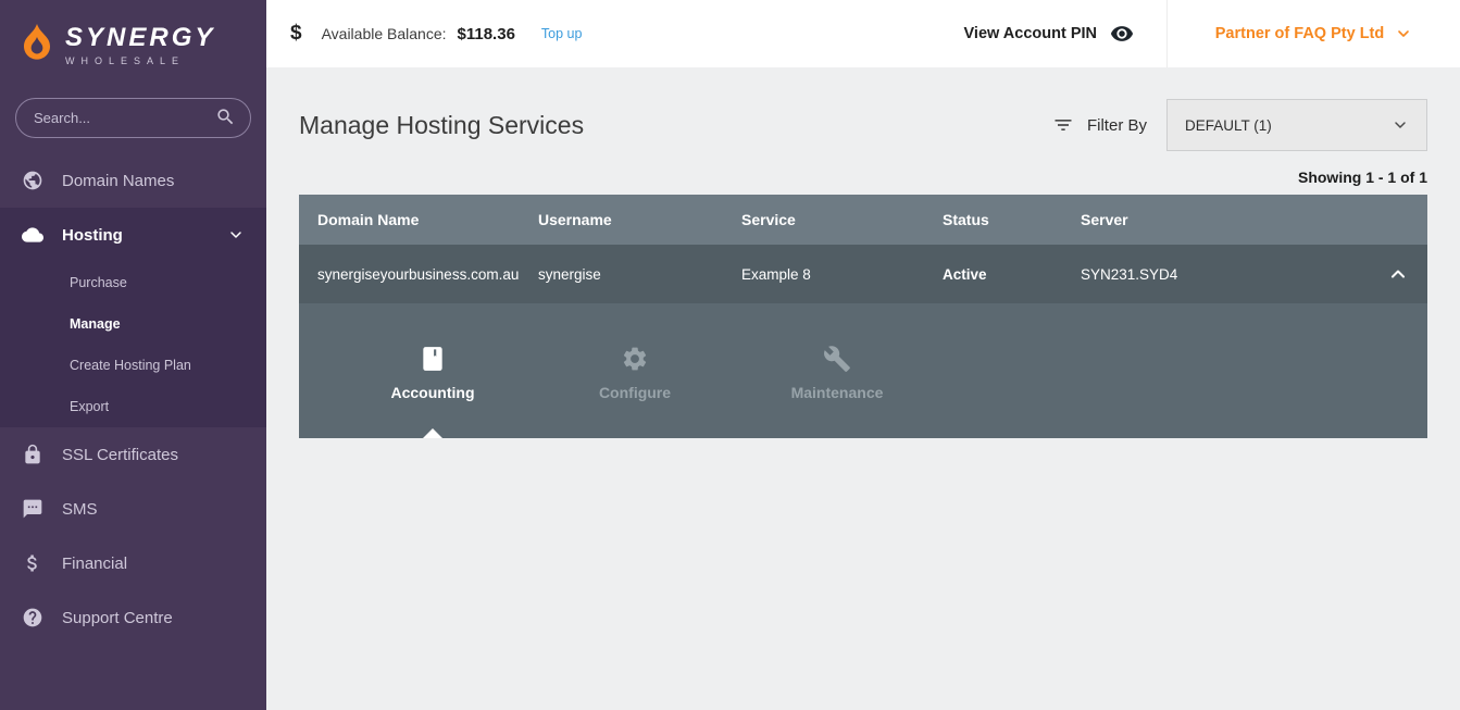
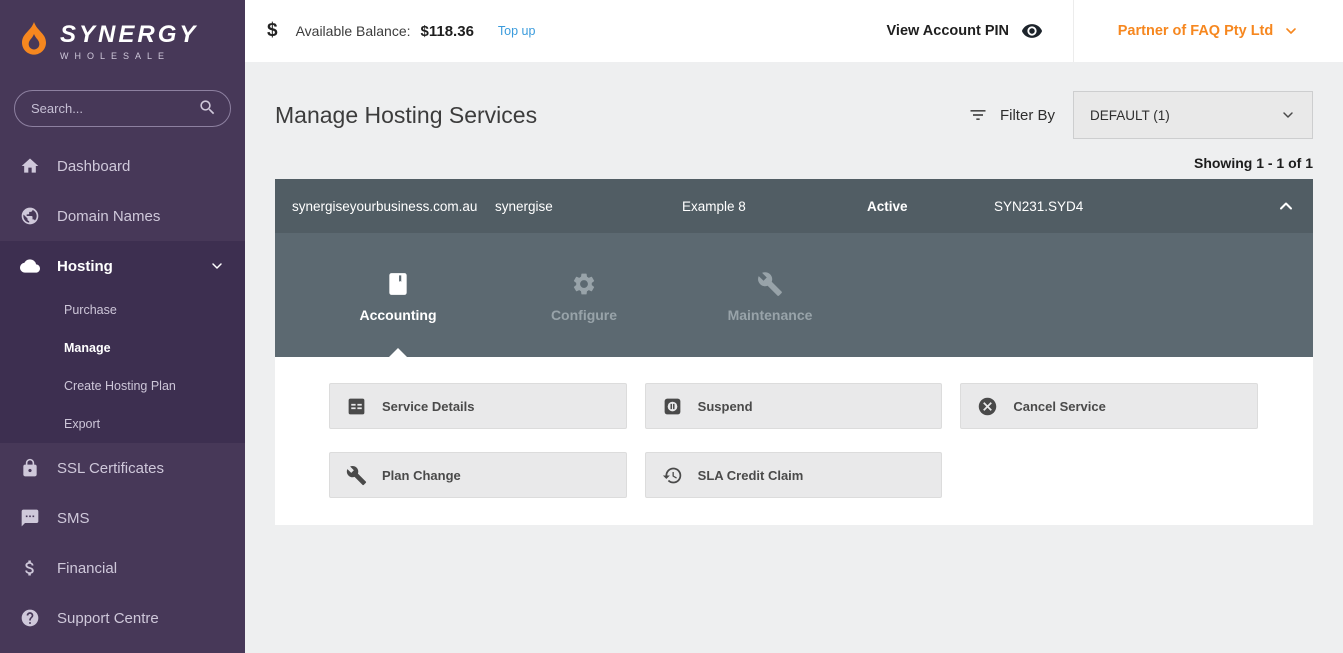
  SYNERGY
  WHOLESALE
  Search...
+ Dashboard
  Domain Names
  Hosting
  Purchase
  Manage
  Create Hosting Plan
  Export
  SSL Certificates
  SMS
  Financial
  Support Centre
  $
  Available Balance:
  $118.36
  Top up
  View Account PIN
  Partner of FAQ Pty Ltd
  Manage Hosting Services
  Filter By
  DEFAULT (1)
  Showing 1 - 1 of 1
- Domain Name
- Username
- Service
- Status
- Server
  synergiseyourbusiness.com.au
  synergise
  Example 8
  Active
  SYN231.SYD4
  Accounting
  Configure
  Maintenance
+ Service Details
+ Suspend
+ Cancel Service
+ Plan Change
+ SLA Credit Claim
